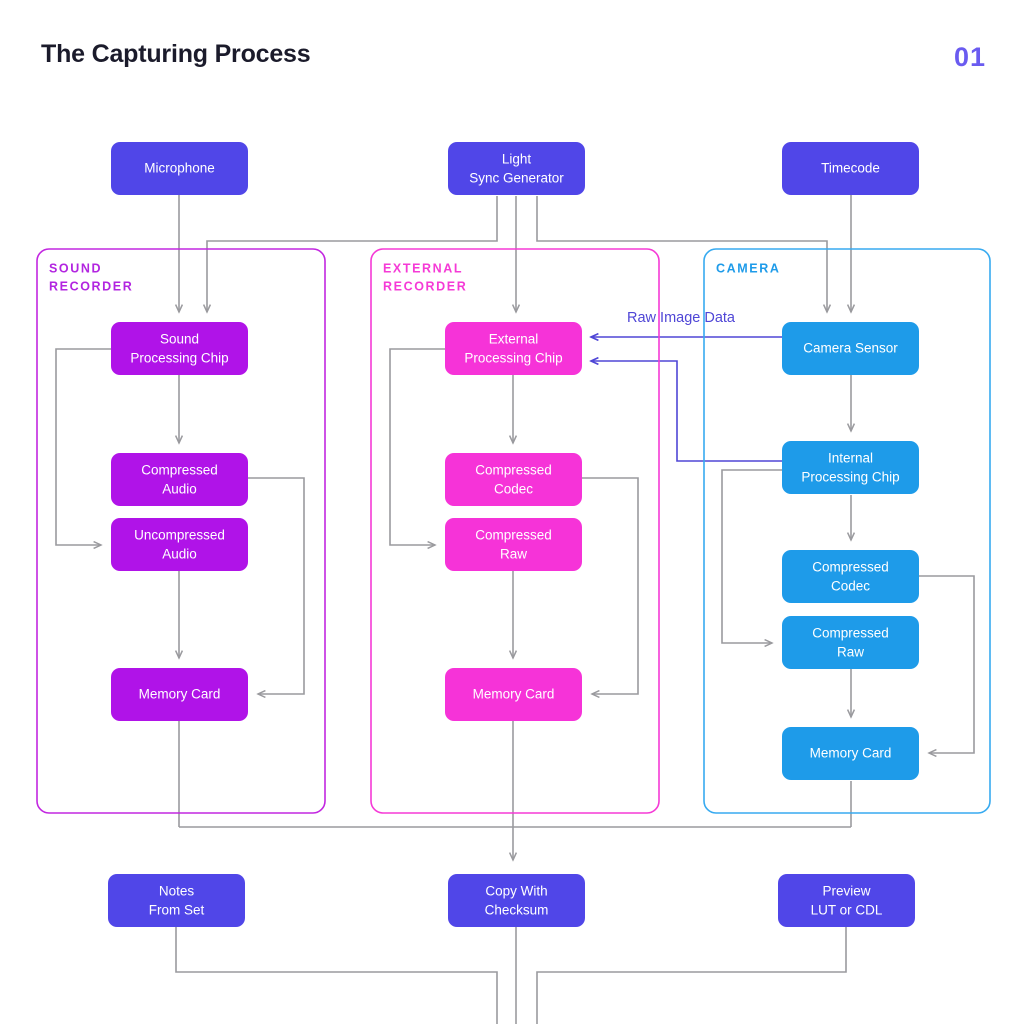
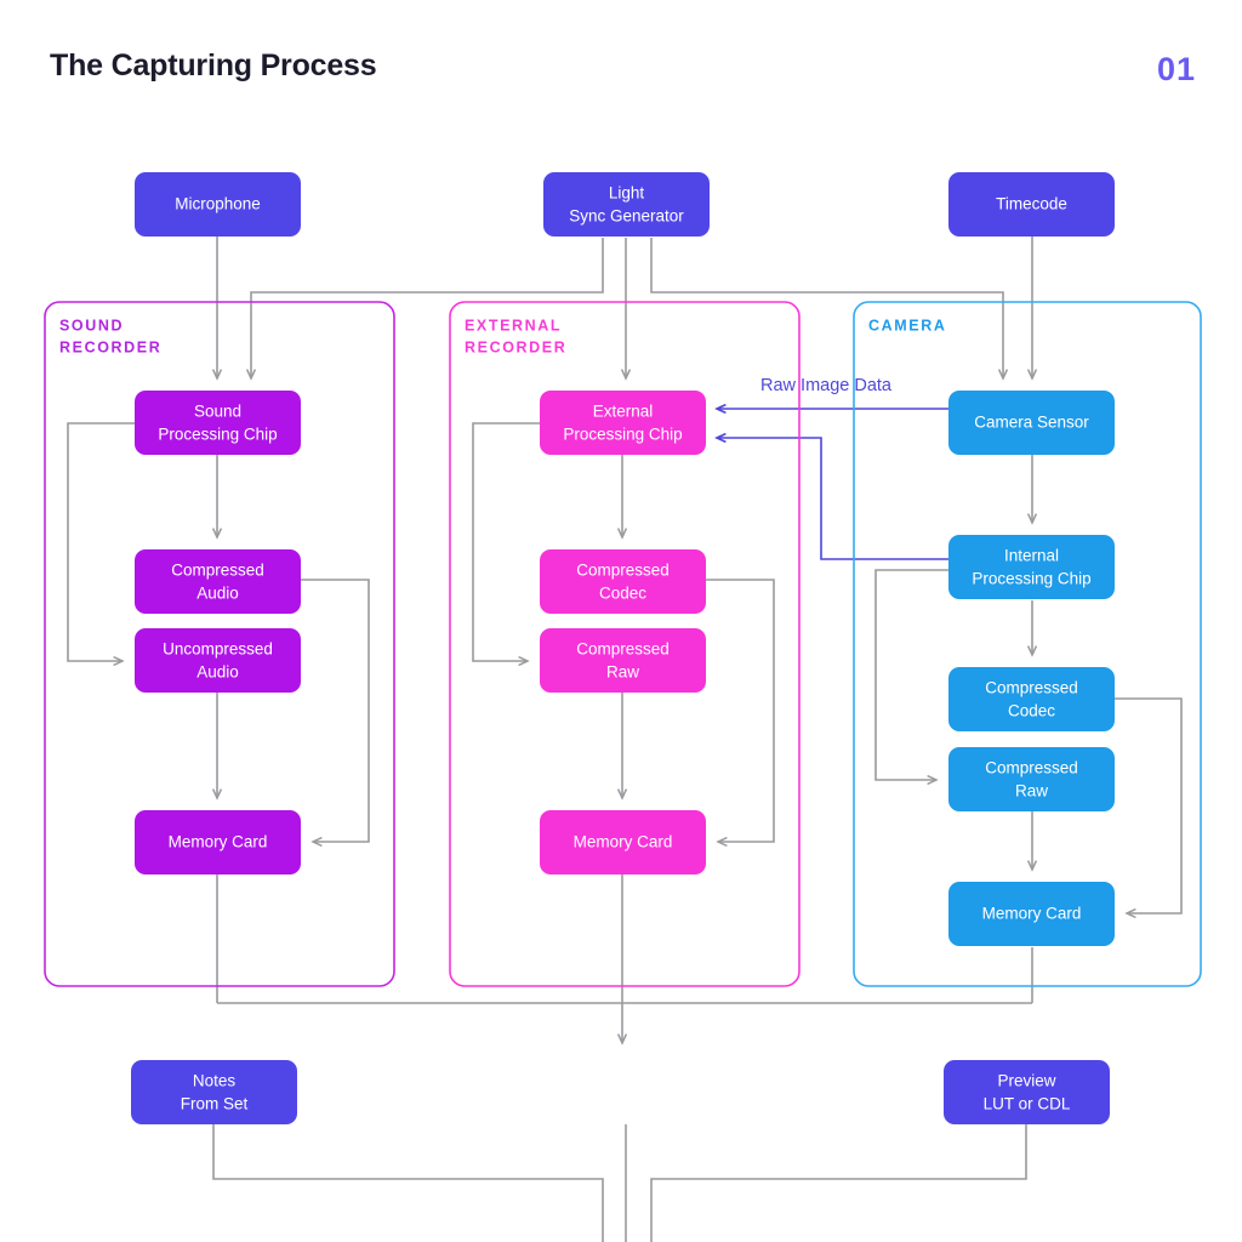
  The Capturing Process
  01
  SOUND
  RECORDER
  EXTERNAL
  RECORDER
  CAMERA
  Raw Image Data
  Microphone
  Light
  Sync Generator
  Timecode
  Sound
  Processing Chip
  Compressed
  Audio
  Uncompressed
  Audio
  Memory Card
  External
  Processing Chip
  Compressed
  Codec
  Compressed
  Raw
  Memory Card
  Camera Sensor
  Internal
  Processing Chip
  Compressed
  Codec
  Compressed
  Raw
  Memory Card
  Notes
  From Set
- Copy With
- Checksum
  Preview
  LUT or CDL
